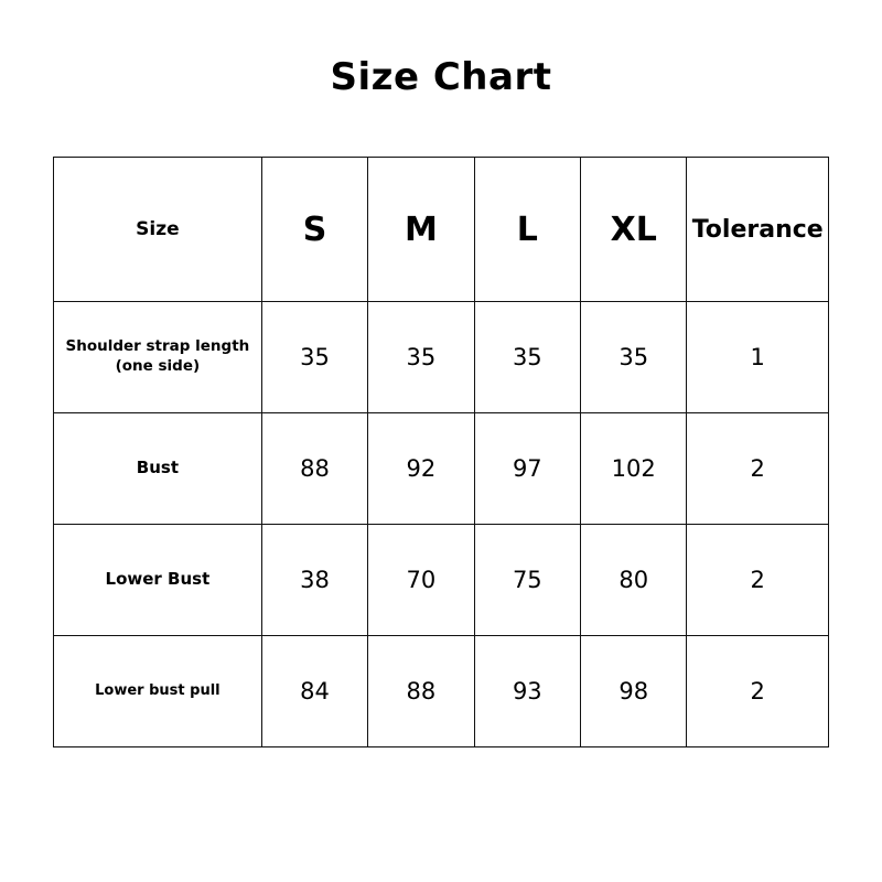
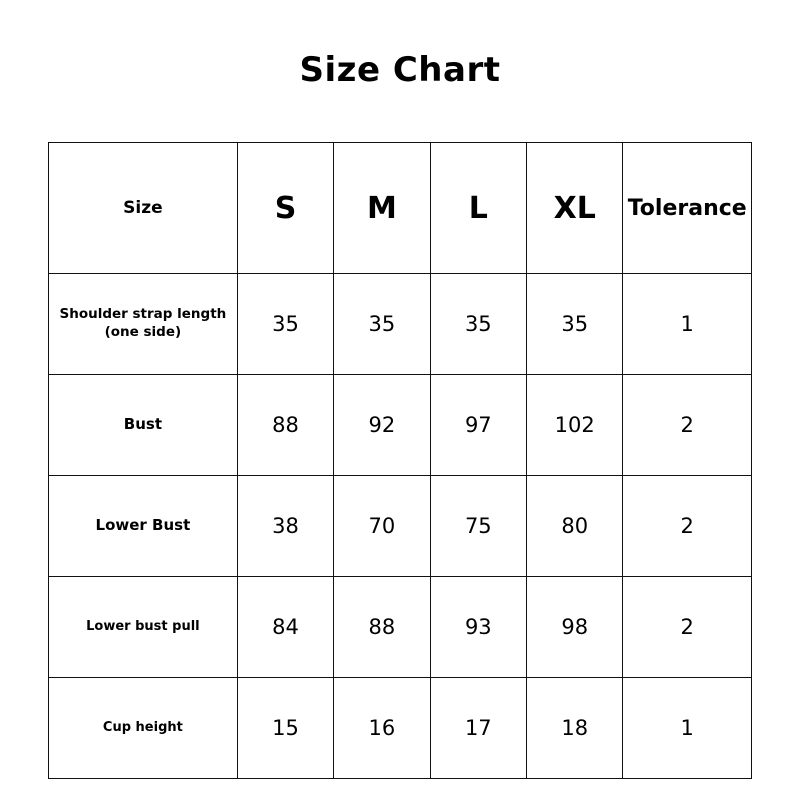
  Size Chart
  Size	S	M	L	XL	Tolerance
  Shoulder strap length (one side)	35	35	35	35	1
  Bust	88	92	97	102	2
  Lower Bust	38	70	75	80	2
  Lower bust pull	84	88	93	98	2
+ Cup height	15	16	17	18	1
